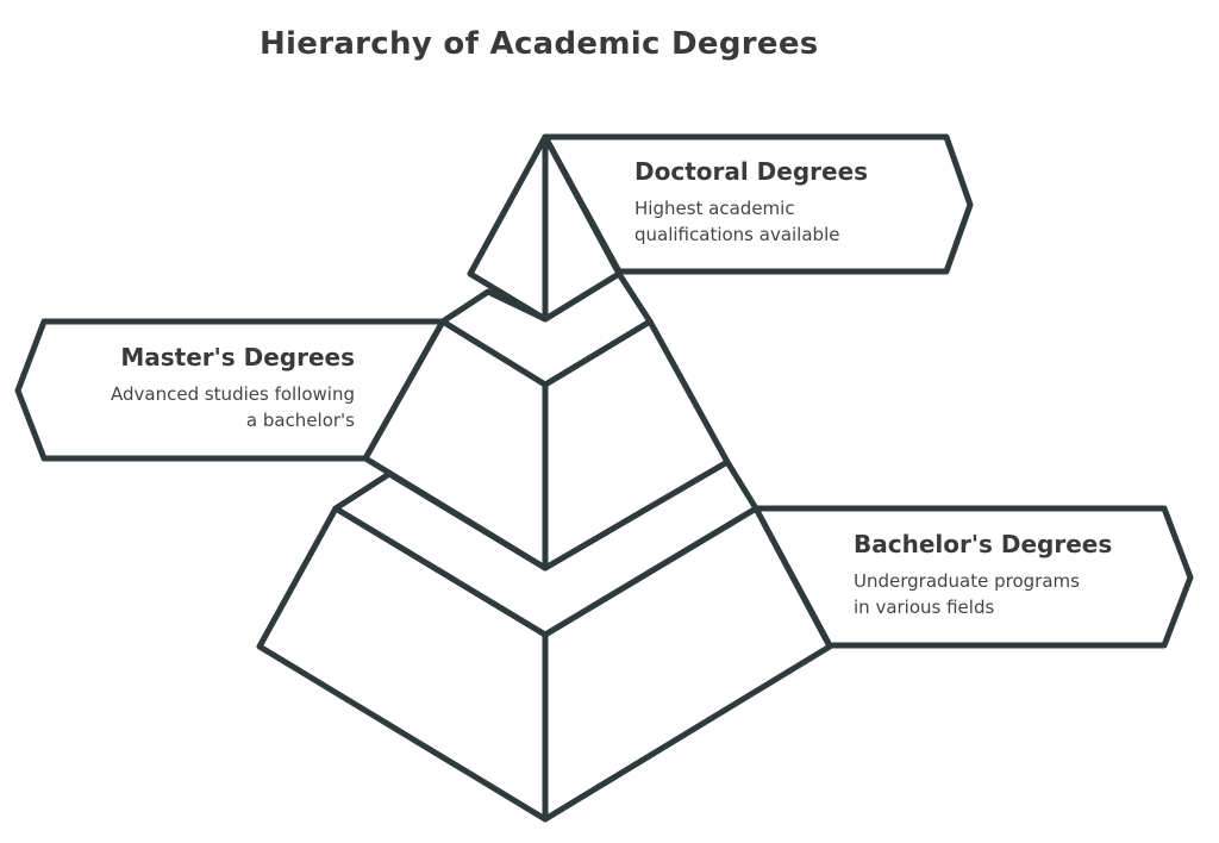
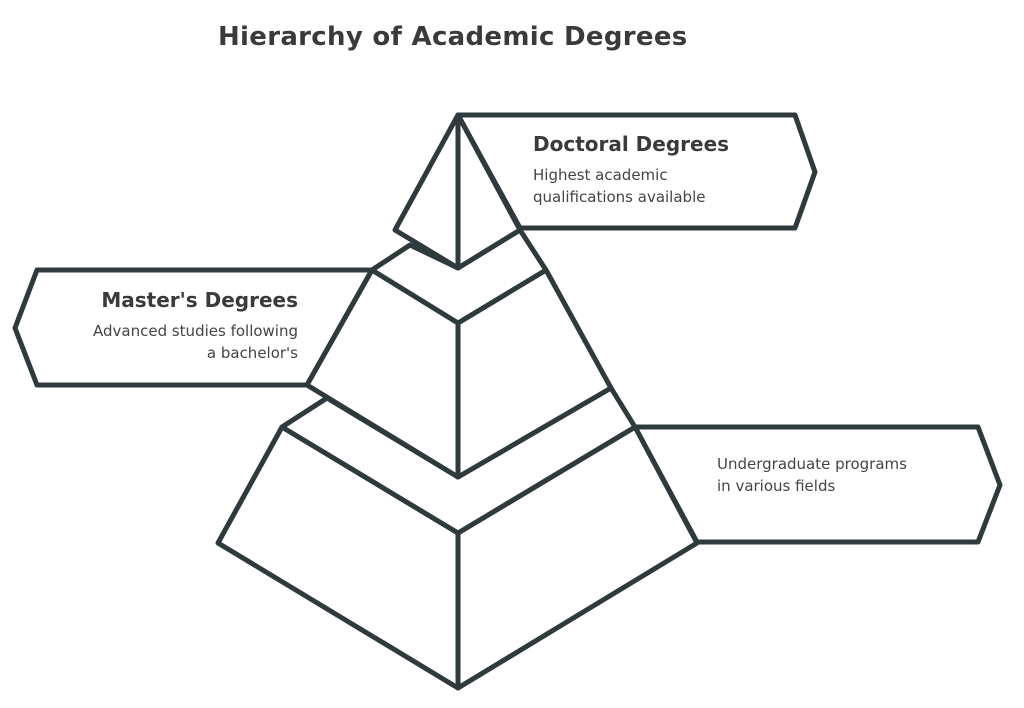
  Hierarchy of Academic Degrees
  Doctoral Degrees
  Highest academic
  qualifications available
  Master's Degrees
  Advanced studies following
  a bachelor's
- Bachelor's Degrees
  Undergraduate programs
  in various fields
